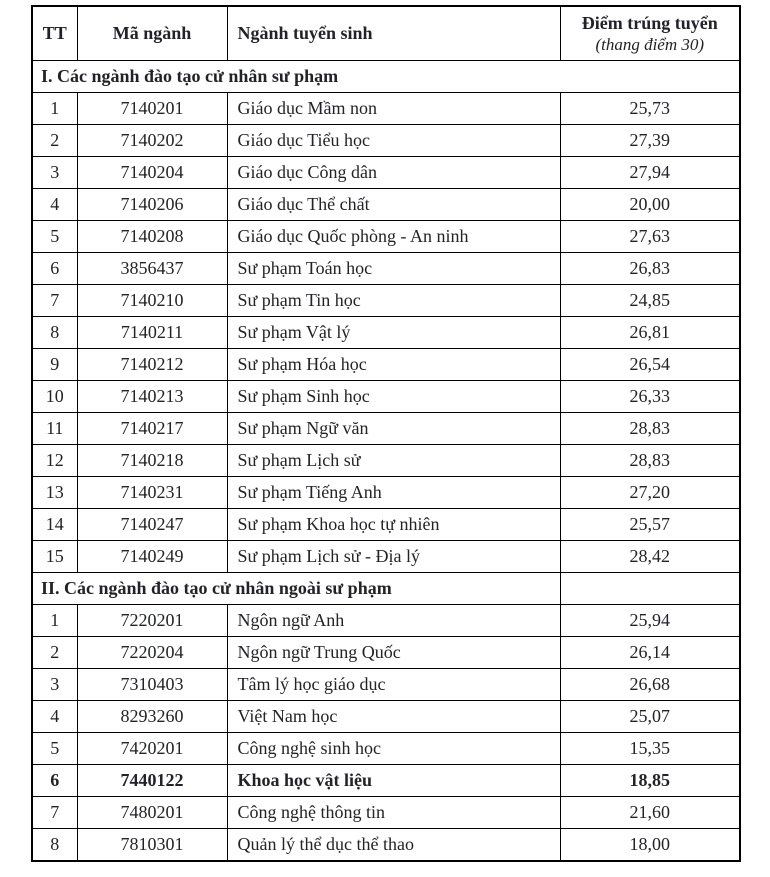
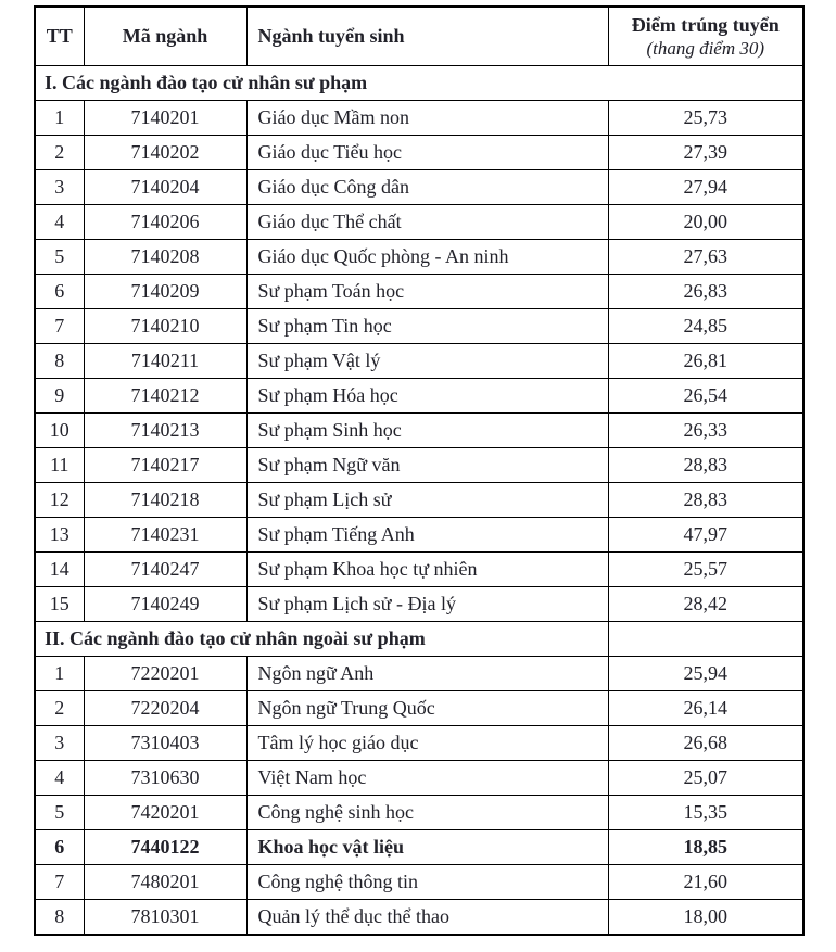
  TT	Mã ngành	Ngành tuyển sinh	Điểm trúng tuyển (thang điểm 30)
  I. Các ngành đào tạo cử nhân sư phạm
  1	7140201	Giáo dục Mầm non	25,73
  2	7140202	Giáo dục Tiểu học	27,39
  3	7140204	Giáo dục Công dân	27,94
  4	7140206	Giáo dục Thể chất	20,00
  5	7140208	Giáo dục Quốc phòng - An ninh	27,63
- 6	3856437	Sư phạm Toán học	26,83
+ 6	7140209	Sư phạm Toán học	26,83
  7	7140210	Sư phạm Tin học	24,85
  8	7140211	Sư phạm Vật lý	26,81
  9	7140212	Sư phạm Hóa học	26,54
  10	7140213	Sư phạm Sinh học	26,33
  11	7140217	Sư phạm Ngữ văn	28,83
  12	7140218	Sư phạm Lịch sử	28,83
- 13	7140231	Sư phạm Tiếng Anh	27,20
+ 13	7140231	Sư phạm Tiếng Anh	47,97
  14	7140247	Sư phạm Khoa học tự nhiên	25,57
  15	7140249	Sư phạm Lịch sử - Địa lý	28,42
  II. Các ngành đào tạo cử nhân ngoài sư phạm
  1	7220201	Ngôn ngữ Anh	25,94
  2	7220204	Ngôn ngữ Trung Quốc	26,14
  3	7310403	Tâm lý học giáo dục	26,68
- 4	8293260	Việt Nam học	25,07
+ 4	7310630	Việt Nam học	25,07
  5	7420201	Công nghệ sinh học	15,35
  6	7440122	Khoa học vật liệu	18,85
  7	7480201	Công nghệ thông tin	21,60
  8	7810301	Quản lý thể dục thể thao	18,00
